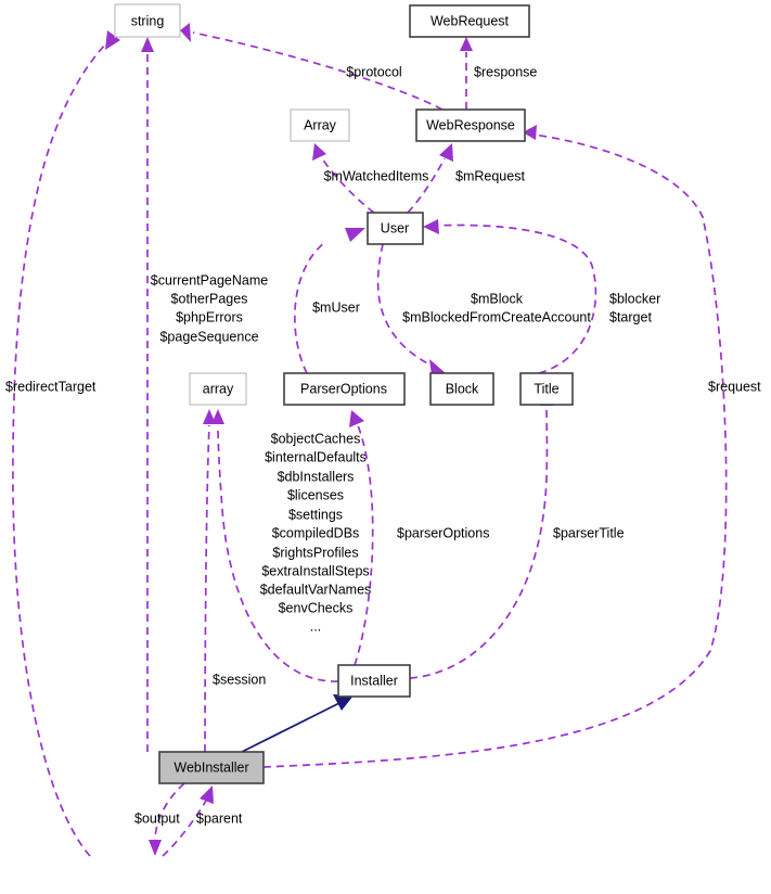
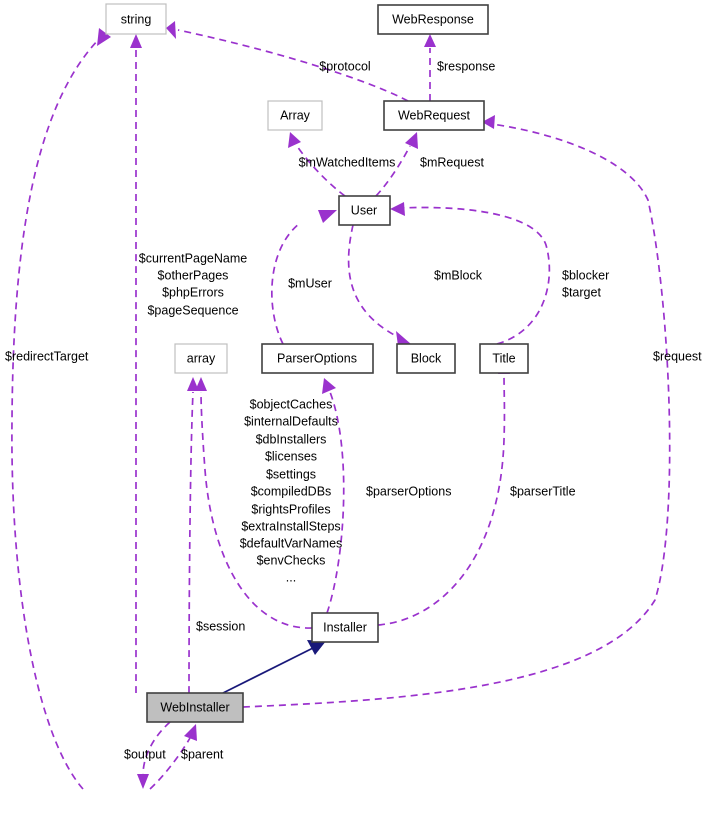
  string
- WebRequest
+ WebResponse
  Array
- WebResponse
+ WebRequest
  User
  array
  ParserOptions
  Block
  Title
  Installer
  WebInstaller
  $protocol
  $response
  $mWatchedItems
  $mRequest
  $currentPageName
  $otherPages
  $phpErrors
  $pageSequence
  $mUser
  $mBlock
- $mBlockedFromCreateAccount
  $blocker
  $target
  $redirectTarget
  $request
  $objectCaches
  $internalDefaults
  $dbInstallers
  $licenses
  $settings
  $compiledDBs
  $rightsProfiles
  $extraInstallSteps
  $defaultVarNames
  $envChecks
  ...
  $parserOptions
  $parserTitle
  $session
  $output
  $parent
